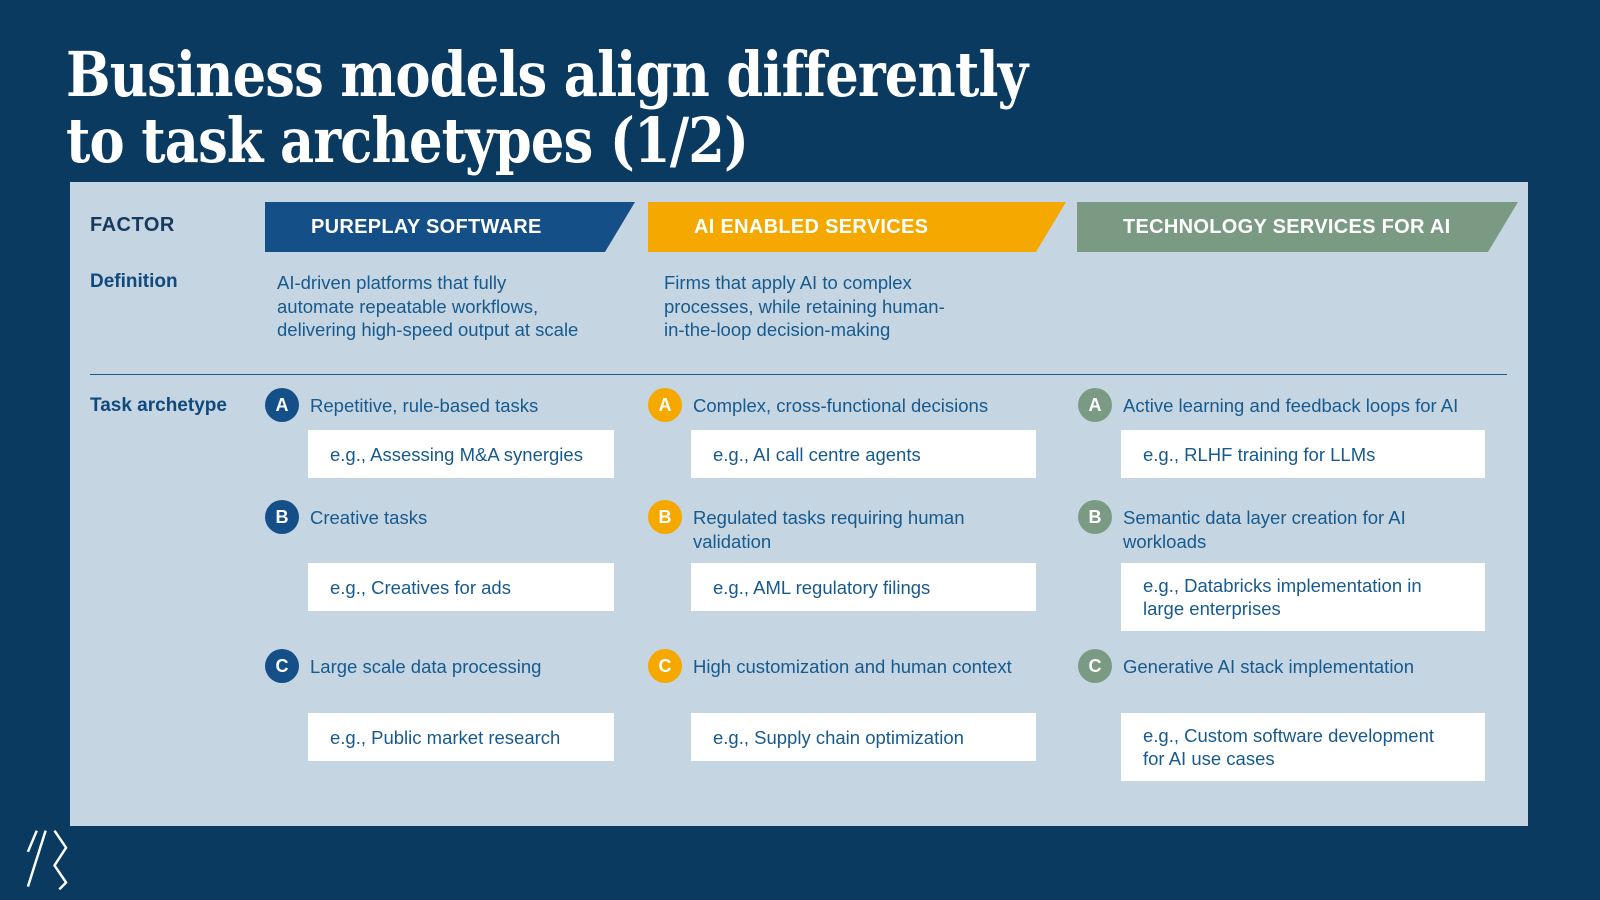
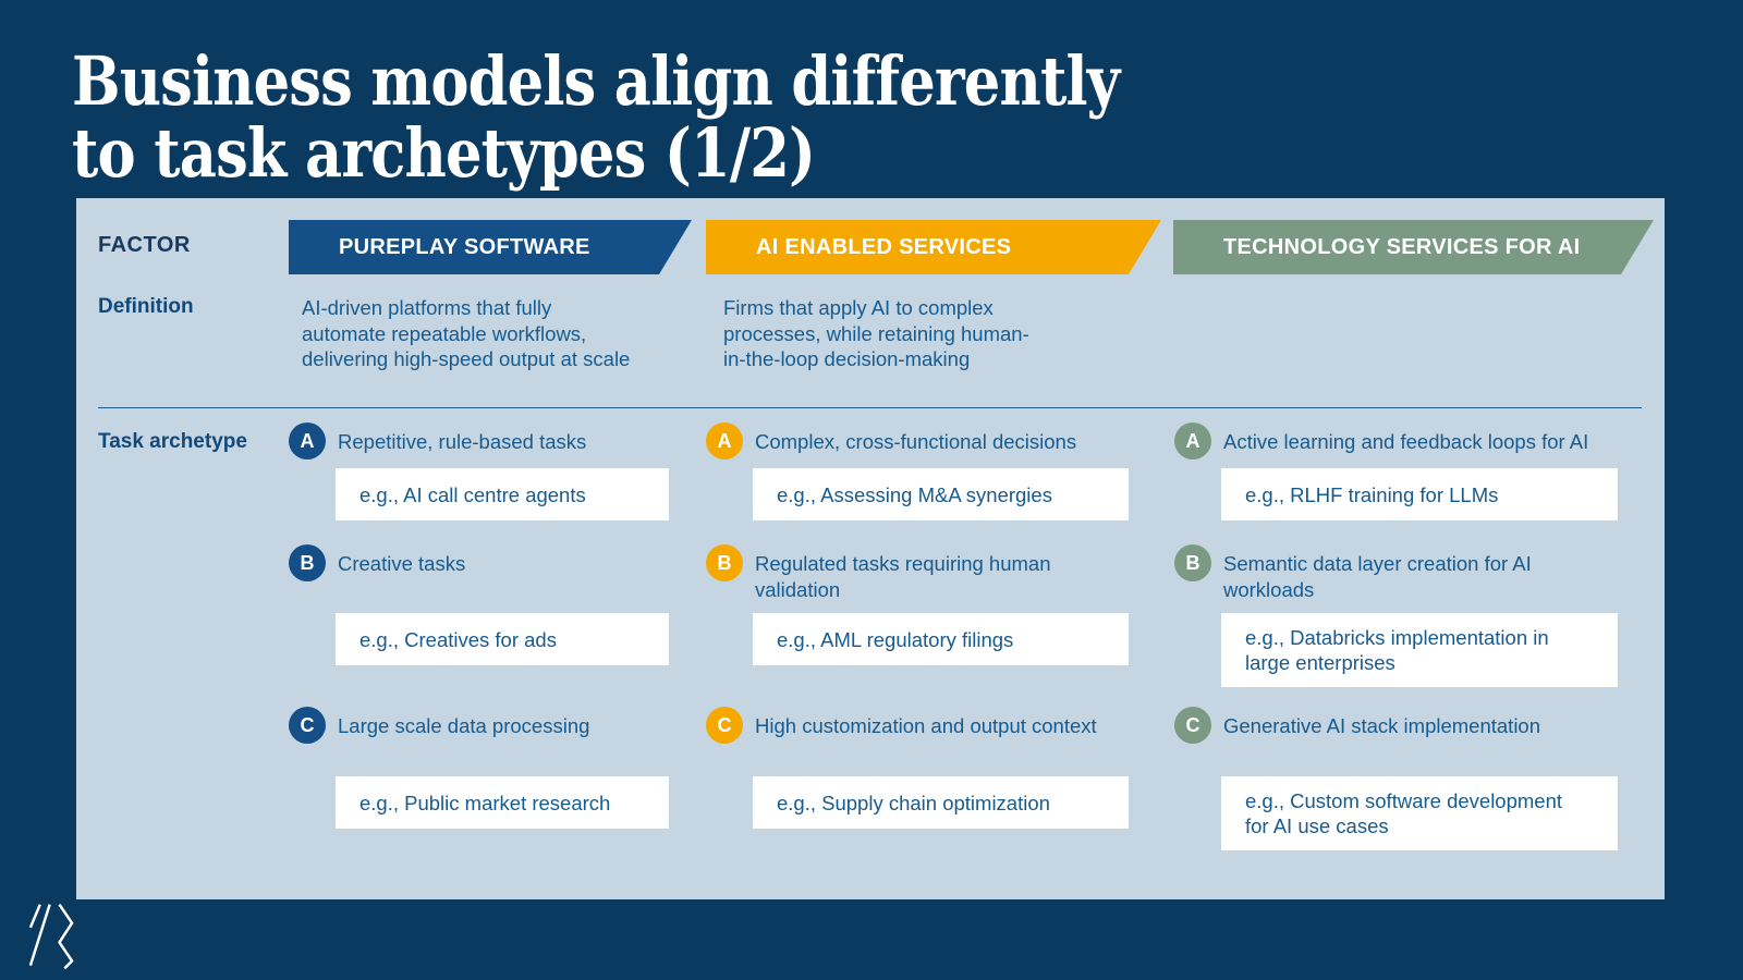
  Business models align differently
  to task archetypes (1/2)
  FACTOR
  Definition
  Task archetype
  PUREPLAY SOFTWARE
  AI ENABLED SERVICES
  TECHNOLOGY SERVICES FOR AI
  AI-driven platforms that fully
  automate repeatable workflows,
  delivering high-speed output at scale
  Firms that apply AI to complex
  processes, while retaining human-
  in-the-loop decision-making
  A
  Repetitive, rule-based tasks
- e.g., Assessing M&A synergies
+ e.g., AI call centre agents
  B
  Creative tasks
  e.g., Creatives for ads
  C
  Large scale data processing
  e.g., Public market research
  A
  Complex, cross-functional decisions
- e.g., AI call centre agents
+ e.g., Assessing M&A synergies
  B
  Regulated tasks requiring human
  validation
  e.g., AML regulatory filings
  C
- High customization and human context
+ High customization and output context
  e.g., Supply chain optimization
  A
  Active learning and feedback loops for AI
  e.g., RLHF training for LLMs
  B
  Semantic data layer creation for AI
  workloads
  e.g., Databricks implementation in
  large enterprises
  C
  Generative AI stack implementation
  e.g., Custom software development
  for AI use cases
